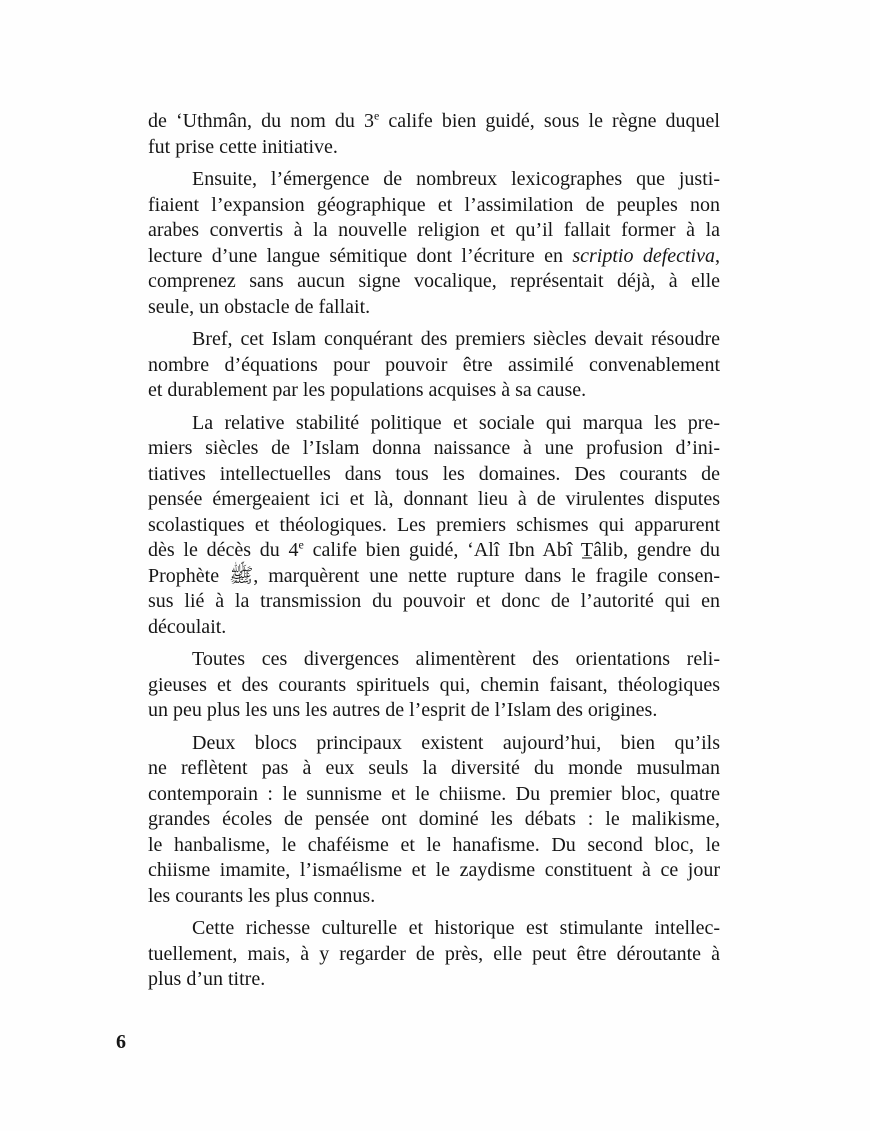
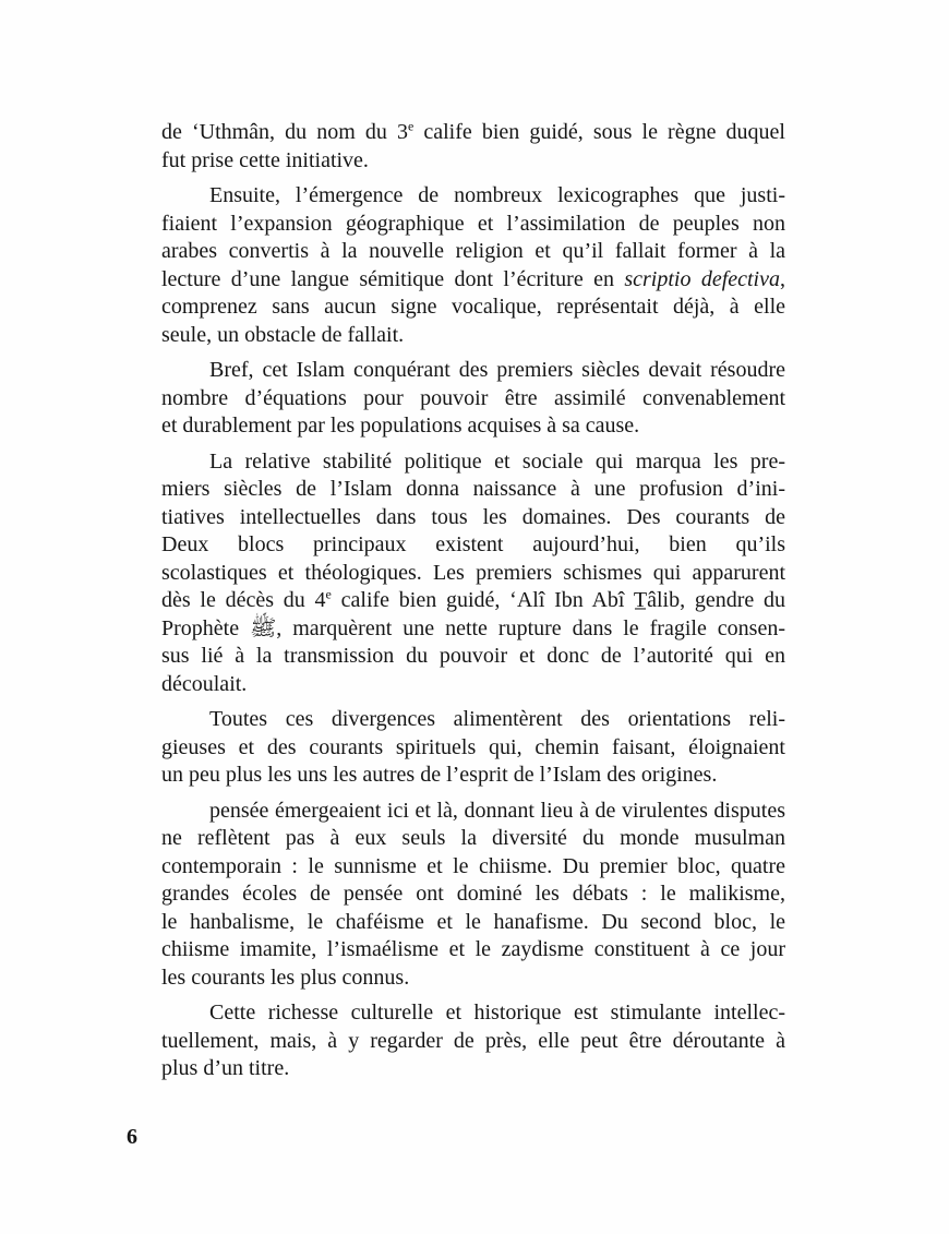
  de ‘Uthmân, du nom du 3e calife bien guidé, sous le règne duquel
  fut prise cette initiative.
  Ensuite, l’émergence de nombreux lexicographes que justi-
  fiaient l’expansion géographique et l’assimilation de peuples non
  arabes convertis à la nouvelle religion et qu’il fallait former à la
  lecture d’une langue sémitique dont l’écriture en scriptio defectiva,
  comprenez sans aucun signe vocalique, représentait déjà, à elle
  seule, un obstacle de fallait.
  Bref, cet Islam conquérant des premiers siècles devait résoudre
  nombre d’équations pour pouvoir être assimilé convenablement
  et durablement par les populations acquises à sa cause.
  La relative stabilité politique et sociale qui marqua les pre-
  miers siècles de l’Islam donna naissance à une profusion d’ini-
  tiatives intellectuelles dans tous les domaines. Des courants de
- pensée émergeaient ici et là, donnant lieu à de virulentes disputes
+ Deux blocs principaux existent aujourd’hui, bien qu’ils
  scolastiques et théologiques. Les premiers schismes qui apparurent
  dès le décès du 4e calife bien guidé, ‘Alî Ibn Abî T̲âlib, gendre du
  Prophète ﷺ, marquèrent une nette rupture dans le fragile consen-
  sus lié à la transmission du pouvoir et donc de l’autorité qui en
  découlait.
  Toutes ces divergences alimentèrent des orientations reli-
- gieuses et des courants spirituels qui, chemin faisant, théologiques
+ gieuses et des courants spirituels qui, chemin faisant, éloignaient
  un peu plus les uns les autres de l’esprit de l’Islam des origines.
- Deux blocs principaux existent aujourd’hui, bien qu’ils
+ pensée émergeaient ici et là, donnant lieu à de virulentes disputes
  ne reflètent pas à eux seuls la diversité du monde musulman
  contemporain : le sunnisme et le chiisme. Du premier bloc, quatre
  grandes écoles de pensée ont dominé les débats : le malikisme,
  le hanbalisme, le chaféisme et le hanafisme. Du second bloc, le
  chiisme imamite, l’ismaélisme et le zaydisme constituent à ce jour
  les courants les plus connus.
  Cette richesse culturelle et historique est stimulante intellec-
  tuellement, mais, à y regarder de près, elle peut être déroutante à
  plus d’un titre.
  6
